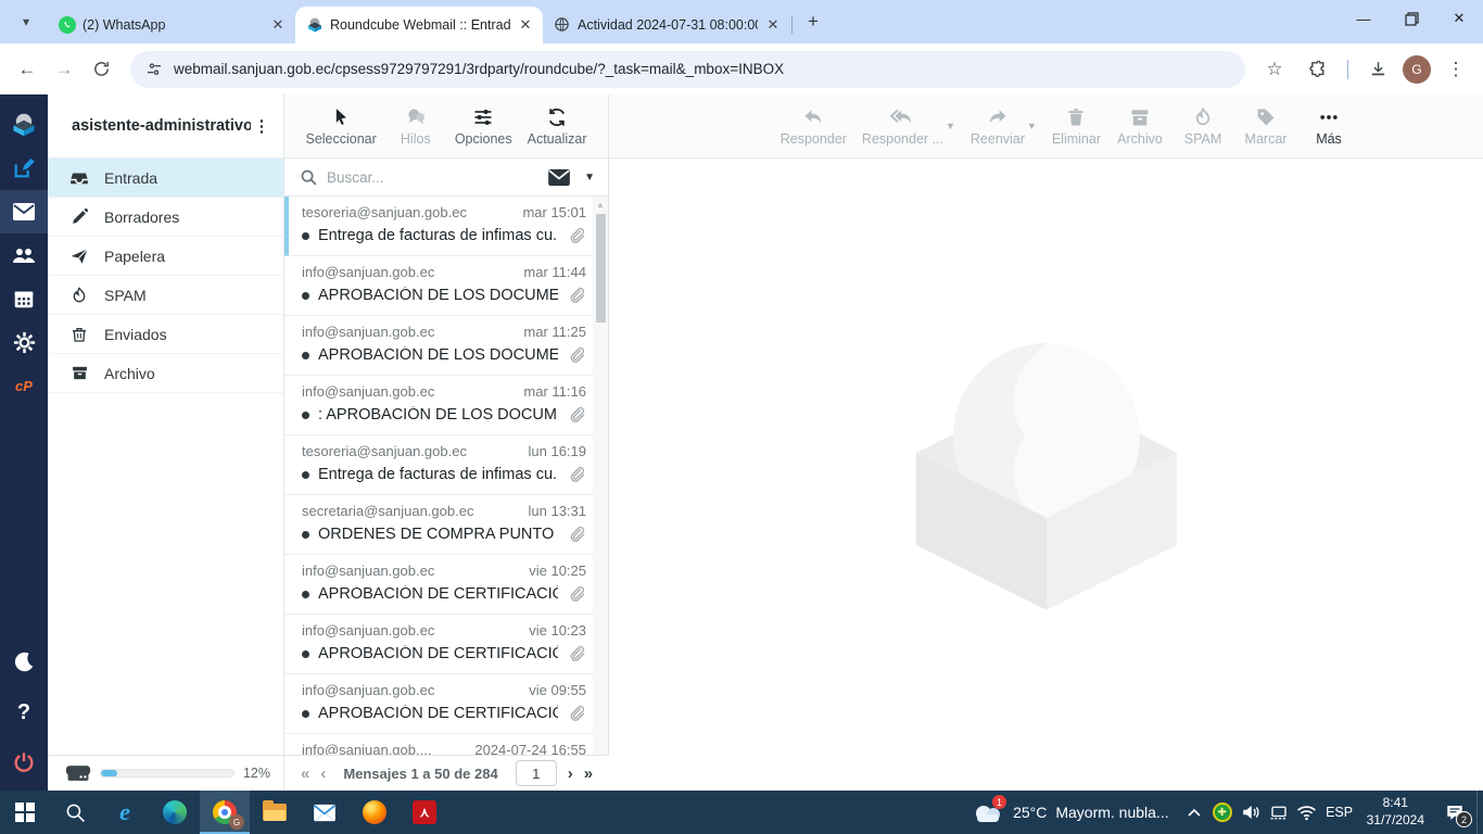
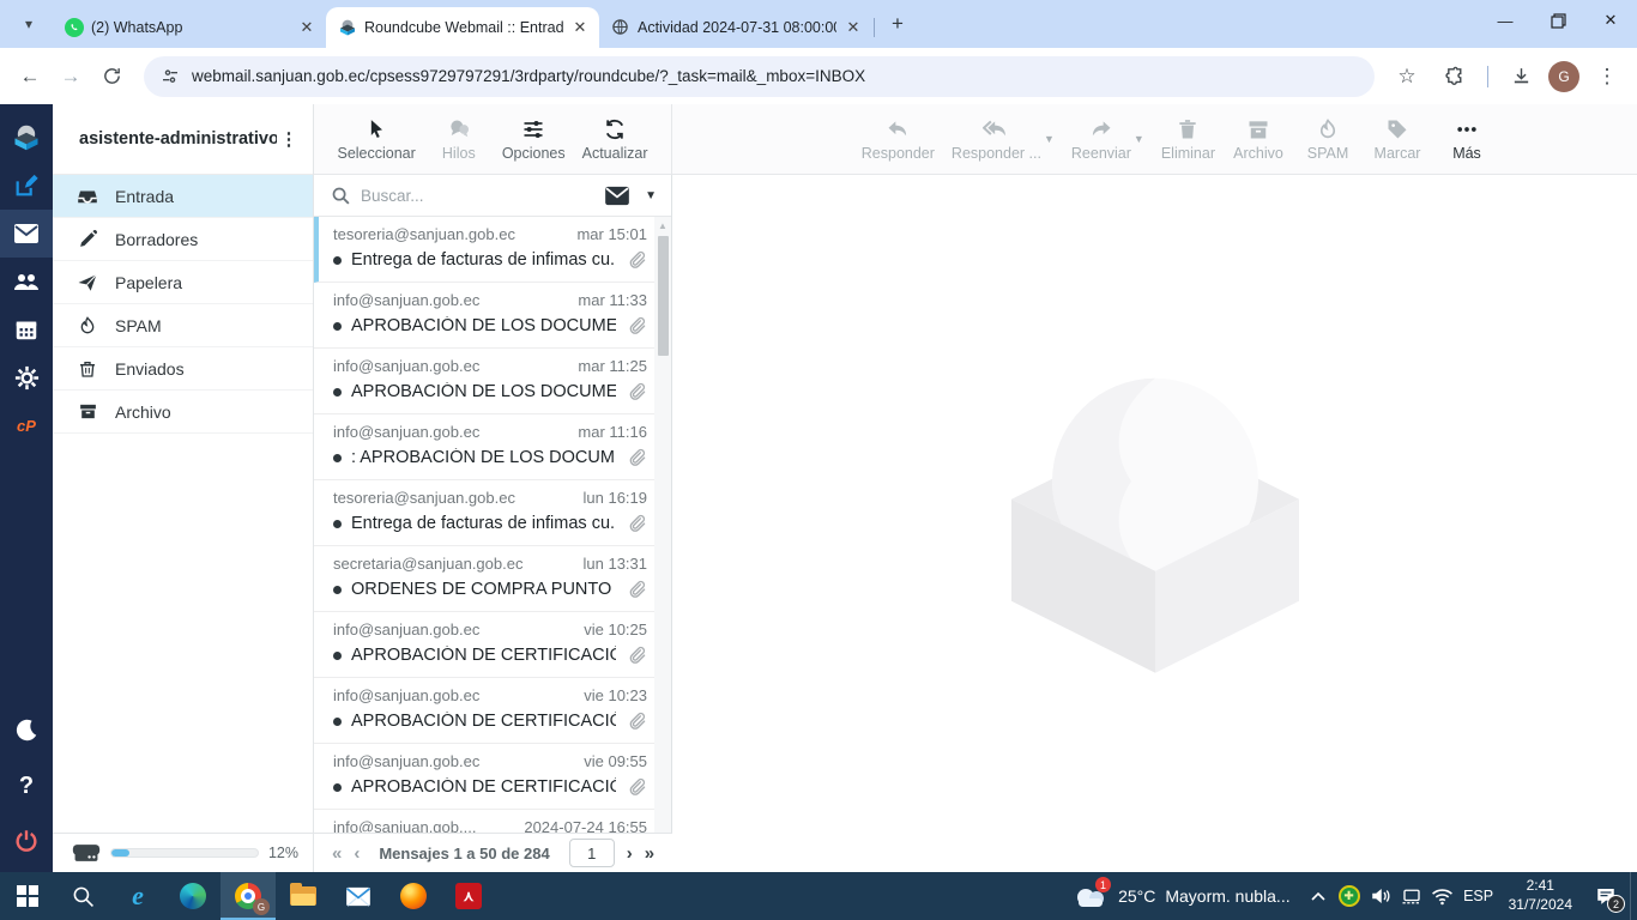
  ▾
  (2) WhatsApp
  ✕
  Roundcube Webmail :: Entrad
  ✕
  Actividad 2024-07-31 08:00:0
  ✕
  +
  —
  ✕
  ←
  →
  webmail.sanjuan.gob.ec/cpsess9729797291/3rdparty/roundcube/?_task=mail&_mbox=INBOX
  ☆
  G
  ⋮
  cP
  ?
  asistente-administrativo
  ⋮
  Entrada
  Borradores
  Papelera
  SPAM
  Enviados
  Archivo
  Seleccionar
  Hilos
  Opciones
  Actualizar
  Responder
  Responder ...
  ▼
  Reenviar
  ▼
  Eliminar
  Archivo
  SPAM
  Marcar
  Más
  Buscar...
  ▼
  tesoreria@sanjuan.gob.ec
  mar 15:01
  Entrega de facturas de infimas cu.
  info@sanjuan.gob.ec
- mar 11:44
+ mar 11:33
  APROBACIÓN DE LOS DOCUME
  info@sanjuan.gob.ec
  mar 11:25
  APROBACIÓN DE LOS DOCUME
  info@sanjuan.gob.ec
  mar 11:16
  : APROBACIÓN DE LOS DOCUM
  tesoreria@sanjuan.gob.ec
  lun 16:19
  Entrega de facturas de infimas cu.
  secretaria@sanjuan.gob.ec
  lun 13:31
  ORDENES DE COMPRA PUNTO
  info@sanjuan.gob.ec
  vie 10:25
  APROBACIÓN DE CERTIFICACI
  info@sanjuan.gob.ec
  vie 10:23
  APROBACIÓN DE CERTIFICACI
  info@sanjuan.gob.ec
  vie 09:55
  APROBACIÓN DE CERTIFICACI
  info@sanjuan.gob....
  2024-07-24 16:55
  ▲
  12%
  «
  ‹
  Mensajes 1 a 50 de 284
  1
  ›
  »
  e
  G
  ⋏
  1
  25°C
  Mayorm. nubla...
  ESP
- 8:41
+ 2:41
  31/7/2024
  2
